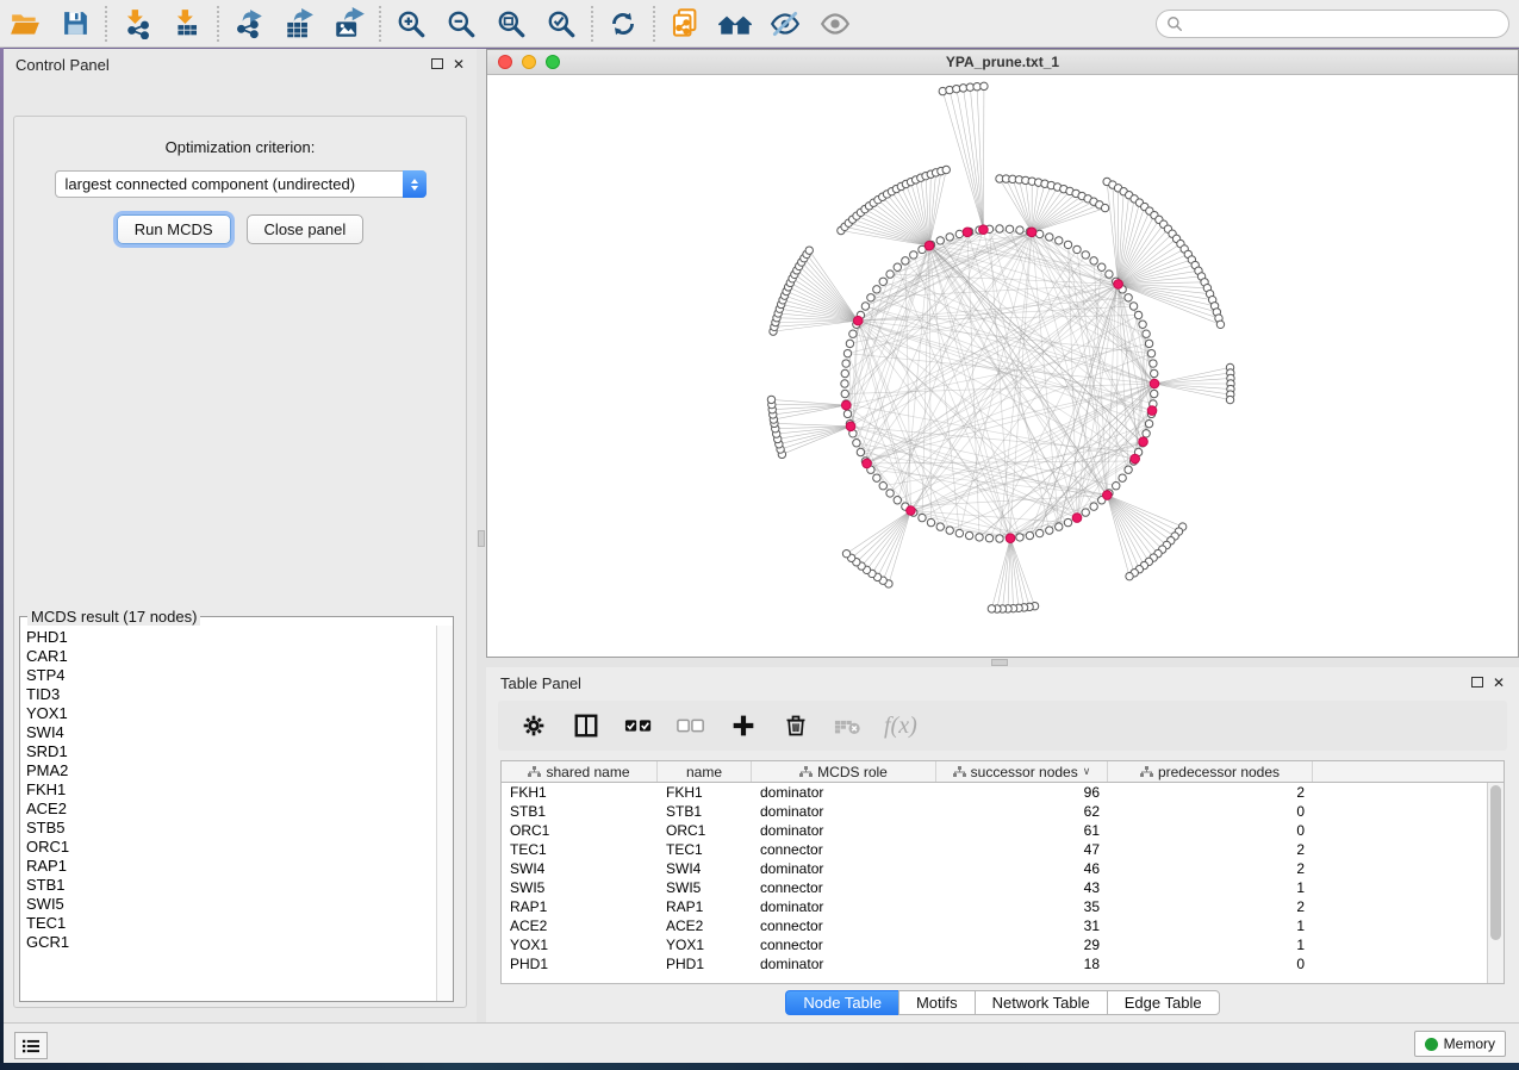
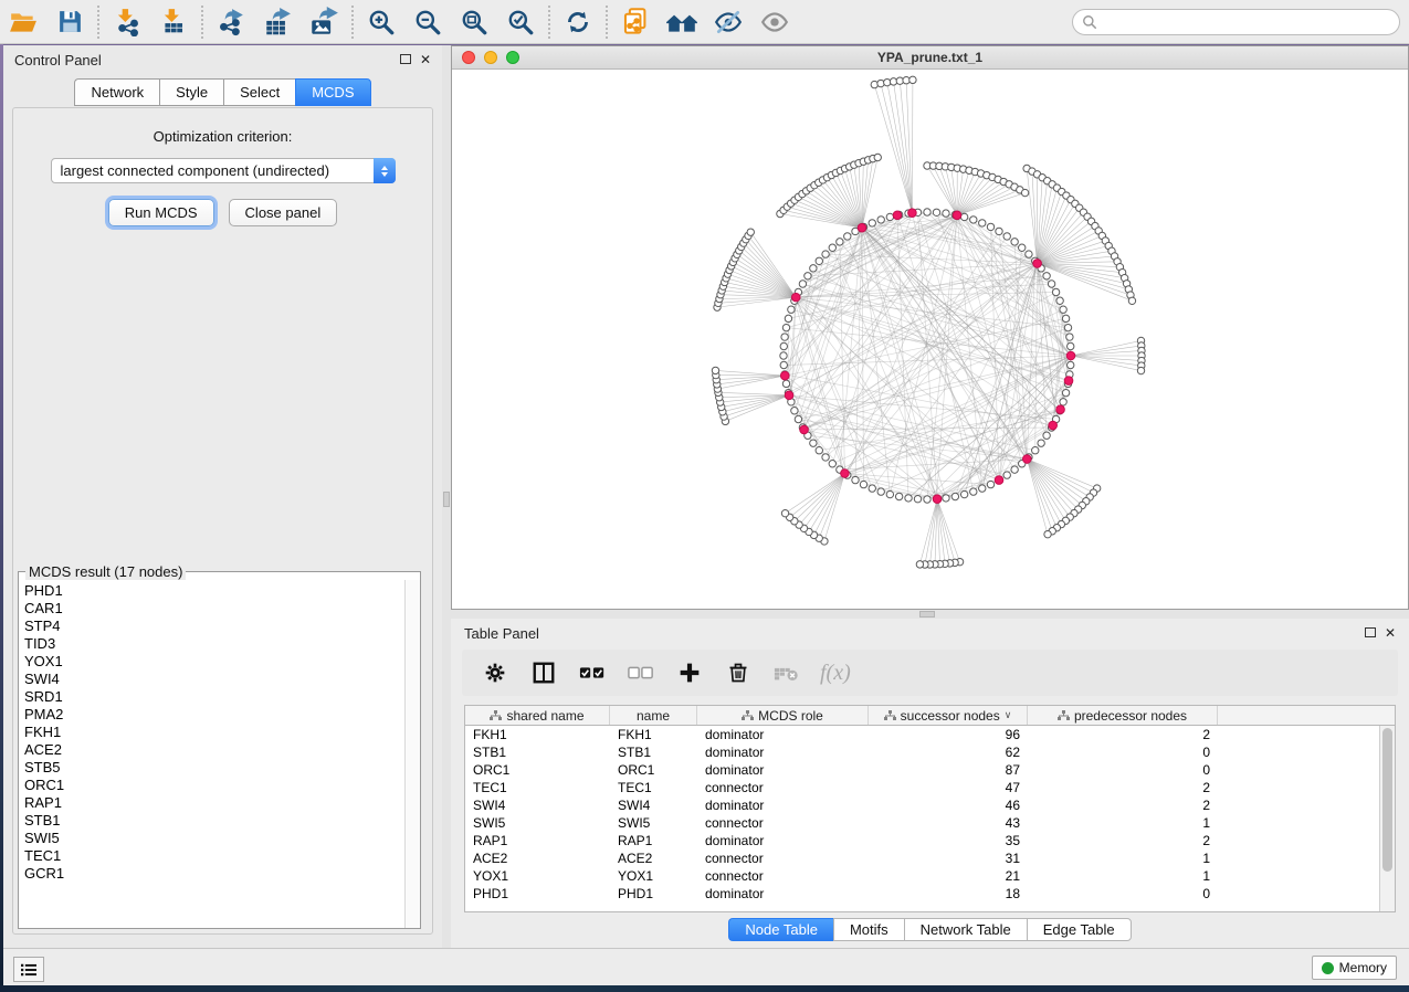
  Control Panel
  ✕
+ Network
+ Style
+ Select
+ MCDS
  Optimization criterion:
  largest connected component (undirected)
  Run MCDS
  Close panel
  MCDS result (17 nodes)
  PHD1
  CAR1
  STP4
  TID3
  YOX1
  SWI4
  SRD1
  PMA2
  FKH1
  ACE2
  STB5
  ORC1
  RAP1
  STB1
  SWI5
  TEC1
  GCR1
  YPA_prune.txt_1
  Table Panel
  ✕
  f(x)
  shared name
  name
  MCDS role
  successor nodes
  ∨
  predecessor nodes
  FKH1
  FKH1
  dominator
  96
  2
  STB1
  STB1
  dominator
  62
  0
  ORC1
  ORC1
  dominator
- 61
+ 87
  0
  TEC1
  TEC1
  connector
  47
  2
  SWI4
  SWI4
  dominator
  46
  2
  SWI5
  SWI5
  connector
  43
  1
  RAP1
  RAP1
  dominator
  35
  2
  ACE2
  ACE2
  connector
  31
  1
  YOX1
  YOX1
  connector
- 29
+ 21
  1
  PHD1
  PHD1
  dominator
  18
  0
  Node Table
  Motifs
  Network Table
  Edge Table
  Memory
